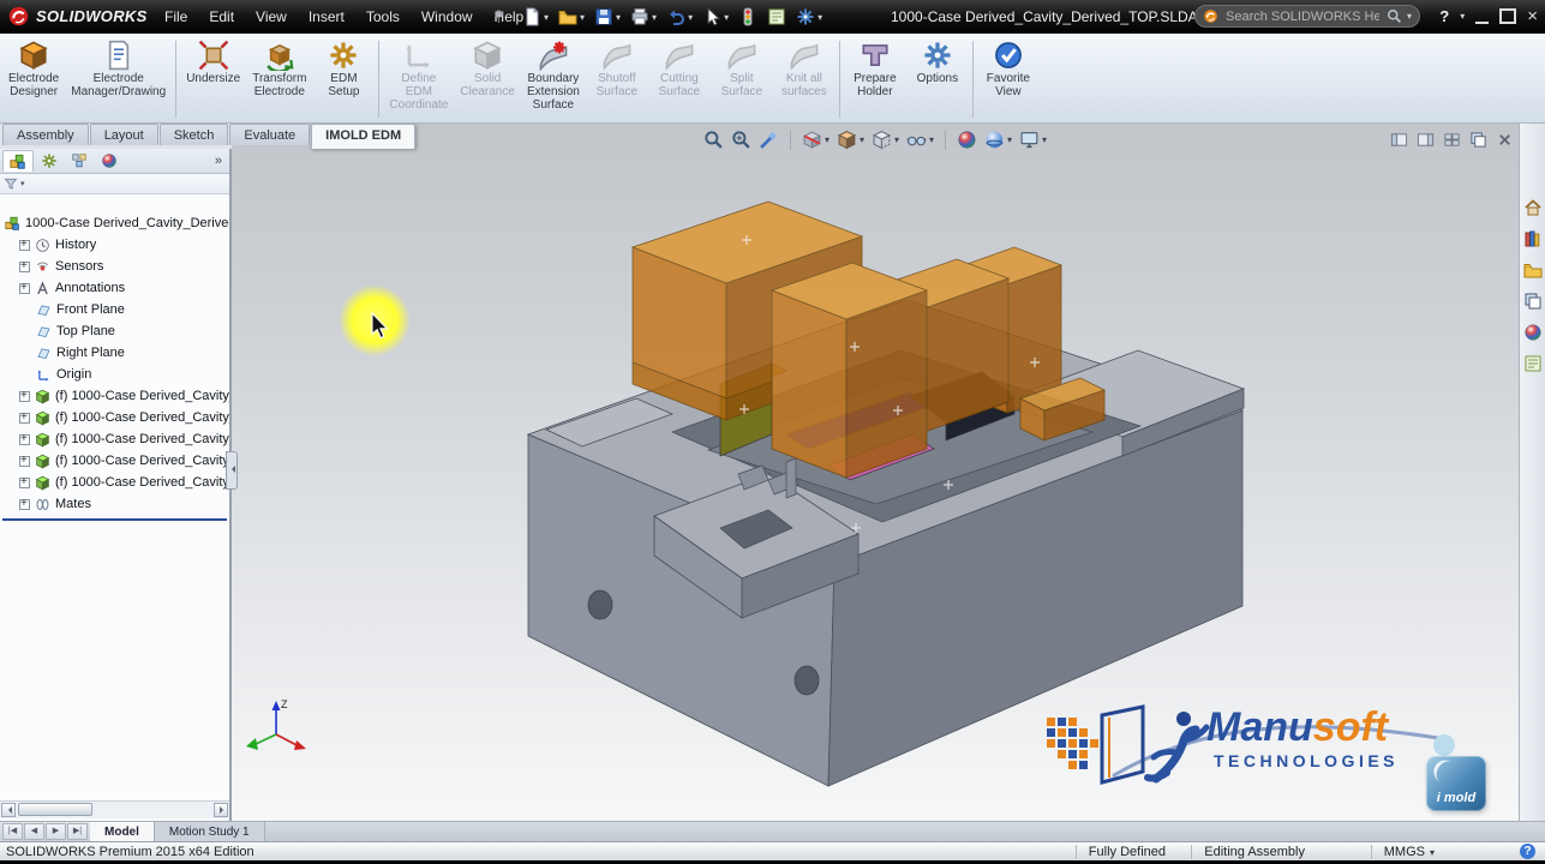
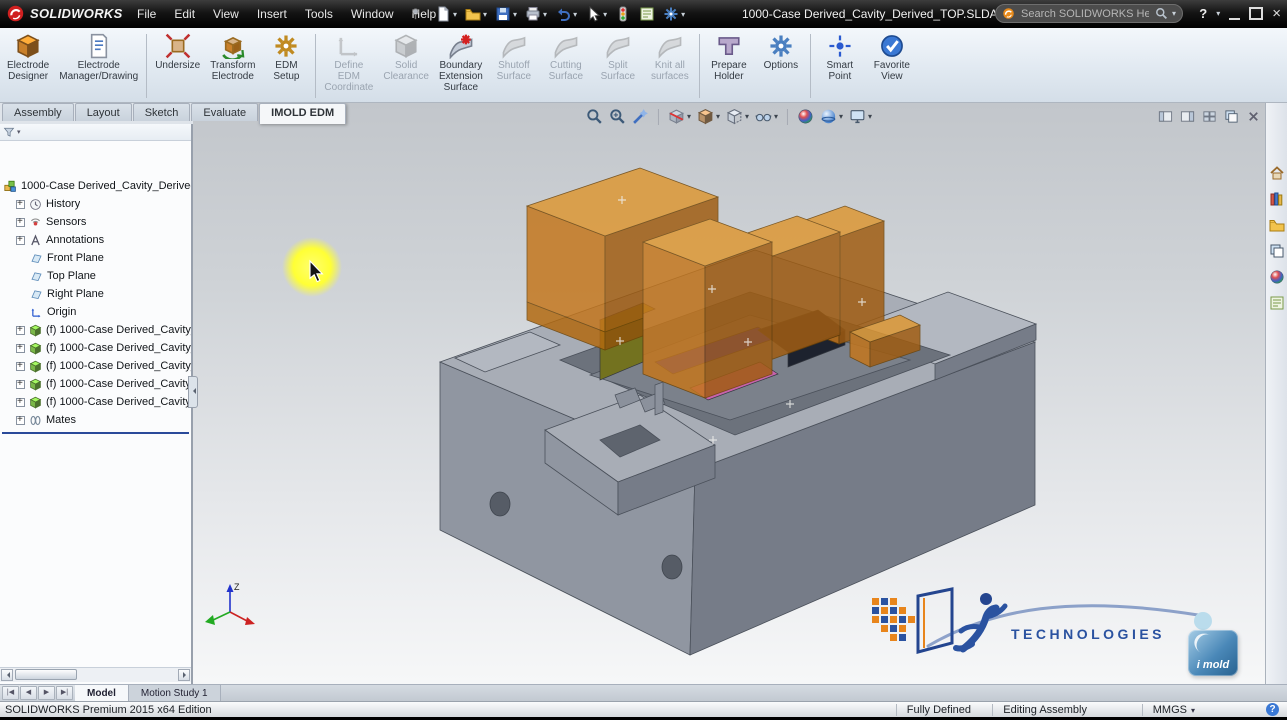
  SOLIDWORKS
  File
  Edit
  View
  Insert
  Tools
  Window
  Help
  1000-Case Derived_Cavity_Derived_TOP.SLDA
  Search SOLIDWORKS He
  ▾
  ?
  ▾
  Electrode
  Designer
  Electrode
  Manager/Drawing
  Undersize
  Transform
  Electrode
  EDM
  Setup
  Define
  EDM
  Coordinate
  Solid
  Clearance
  Boundary
  Extension
  Surface
  Shutoff
  Surface
  Cutting
  Surface
  Split
  Surface
  Knit all
  surfaces
  Prepare
  Holder
  Options
+ Smart
+ Point
  Favorite
  View
  Assembly
  Layout
  Sketch
  Evaluate
  IMOLD EDM
  Z
- Manusoft
  TECHNOLOGIES
  i mold
- »
  1000-Case Derived_Cavity_Derive
  History
  Sensors
  Annotations
  Front Plane
  Top Plane
  Right Plane
  Origin
  (f) 1000-Case Derived_Cavity
  (f) 1000-Case Derived_Cavity
  (f) 1000-Case Derived_Cavity
  (f) 1000-Case Derived_Cavit
  (f) 1000-Case Derived_Cavit
  Mates
  Model
  Motion Study 1
  SOLIDWORKS Premium 2015 x64 Edition
  Fully Defined
  Editing Assembly
  MMGS
  ?
